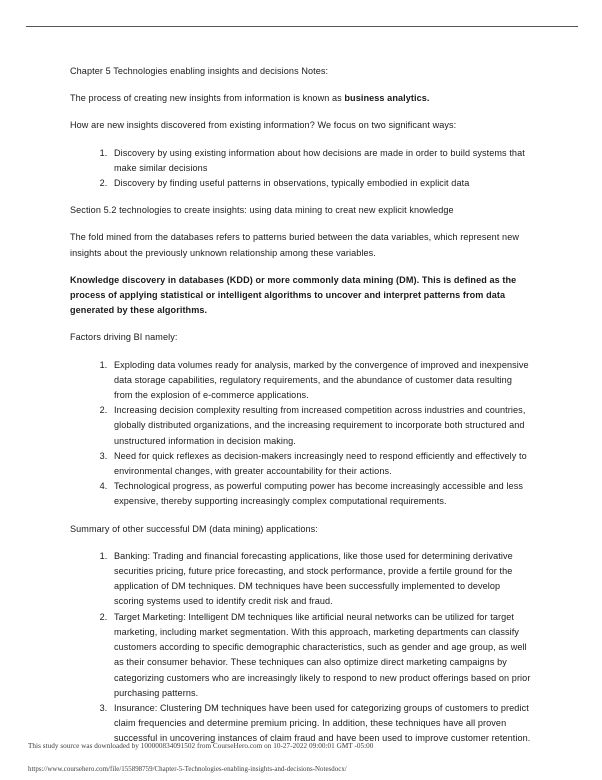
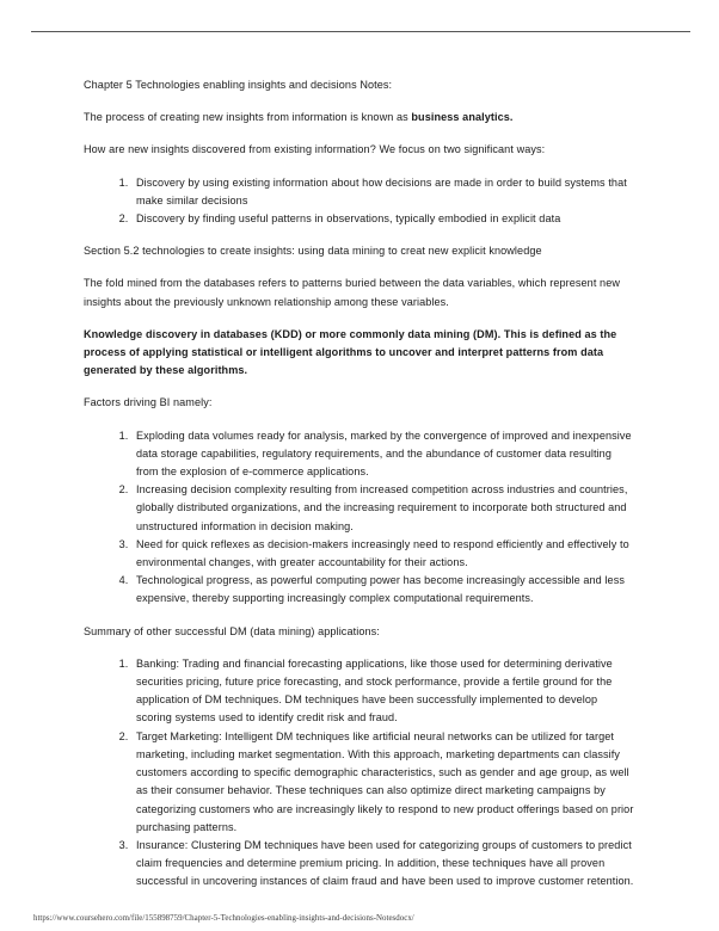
  Chapter 5 Technologies enabling insights and decisions Notes:
  The process of creating new insights from information is known as business analytics.
  How are new insights discovered from existing information? We focus on two significant ways:
  Discovery by using existing information about how decisions are made in order to build systems that make similar decisions
  Discovery by finding useful patterns in observations, typically embodied in explicit data
  Section 5.2 technologies to create insights: using data mining to creat new explicit knowledge
  The fold mined from the databases refers to patterns buried between the data variables, which represent new insights about the previously unknown relationship among these variables.
  Knowledge discovery in databases (KDD) or more commonly data mining (DM). This is defined as the process of applying statistical or intelligent algorithms to uncover and interpret patterns from data generated by these algorithms.
  Factors driving BI namely:
  Exploding data volumes ready for analysis, marked by the convergence of improved and inexpensive data storage capabilities, regulatory requirements, and the abundance of customer data resulting from the explosion of e-commerce applications.
  Increasing decision complexity resulting from increased competition across industries and countries, globally distributed organizations, and the increasing requirement to incorporate both structured and unstructured information in decision making.
  Need for quick reflexes as decision-makers increasingly need to respond efficiently and effectively to environmental changes, with greater accountability for their actions.
  Technological progress, as powerful computing power has become increasingly accessible and less expensive, thereby supporting increasingly complex computational requirements.
  Summary of other successful DM (data mining) applications:
  Banking: Trading and financial forecasting applications, like those used for determining derivative securities pricing, future price forecasting, and stock performance, provide a fertile ground for the application of DM techniques. DM techniques have been successfully implemented to develop scoring systems used to identify credit risk and fraud.
  Target Marketing: Intelligent DM techniques like artificial neural networks can be utilized for target marketing, including market segmentation. With this approach, marketing departments can classify customers according to specific demographic characteristics, such as gender and age group, as well as their consumer behavior. These techniques can also optimize direct marketing campaigns by categorizing customers who are increasingly likely to respond to new product offerings based on prior purchasing patterns.
  Insurance: Clustering DM techniques have been used for categorizing groups of customers to predict claim frequencies and determine premium pricing. In addition, these techniques have all proven successful in uncovering instances of claim fraud and have been used to improve customer retention.
- This study source was downloaded by 100000834091502 from CourseHero.com on 10-27-2022 09:00:01 GMT -05:00
